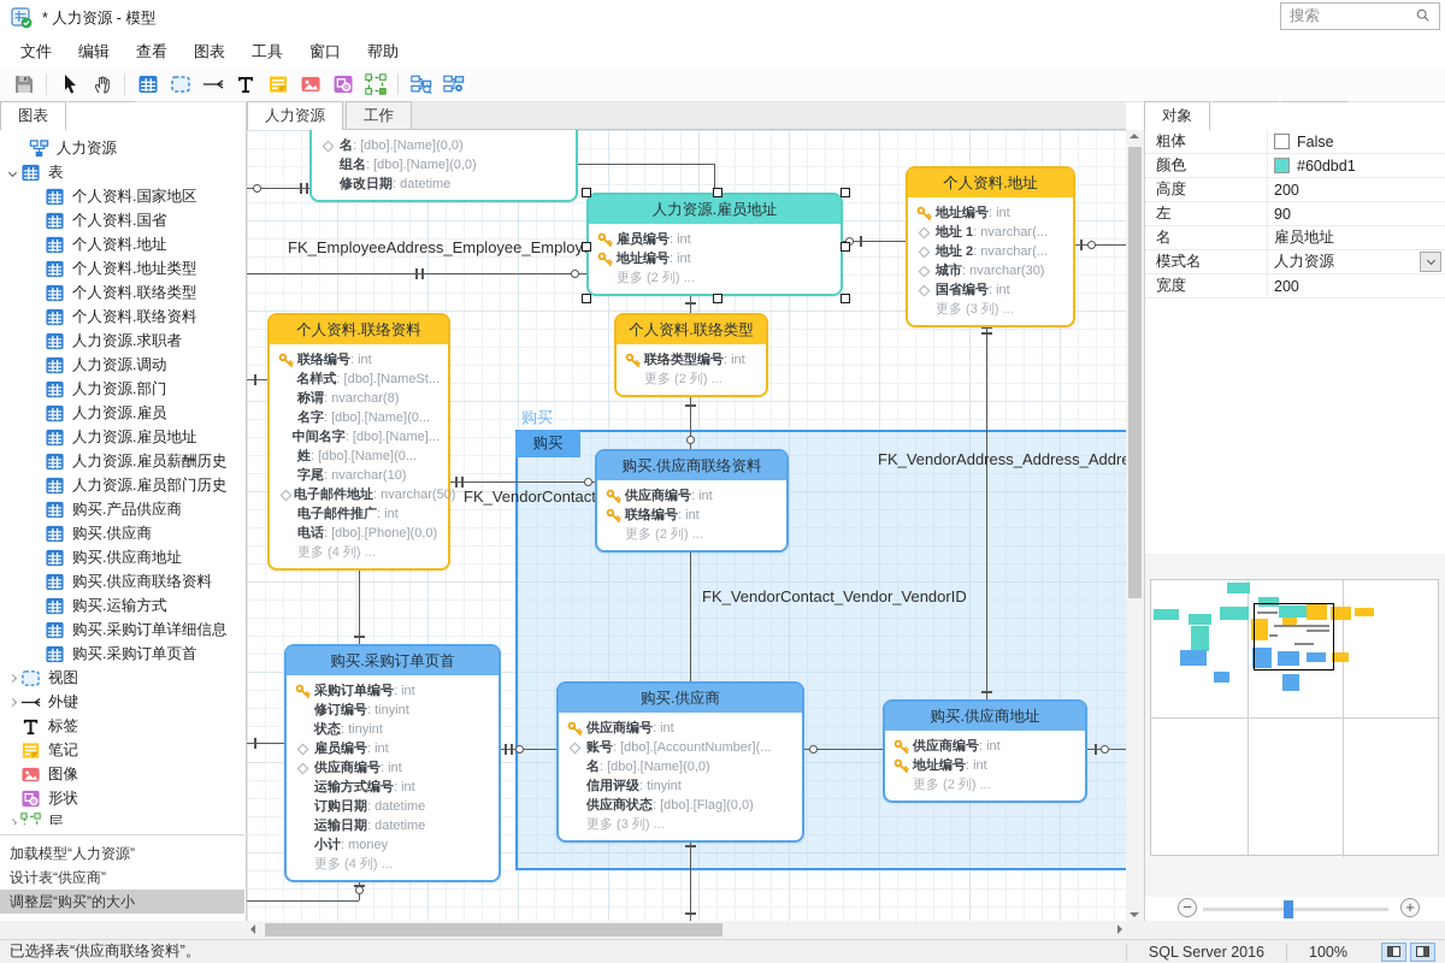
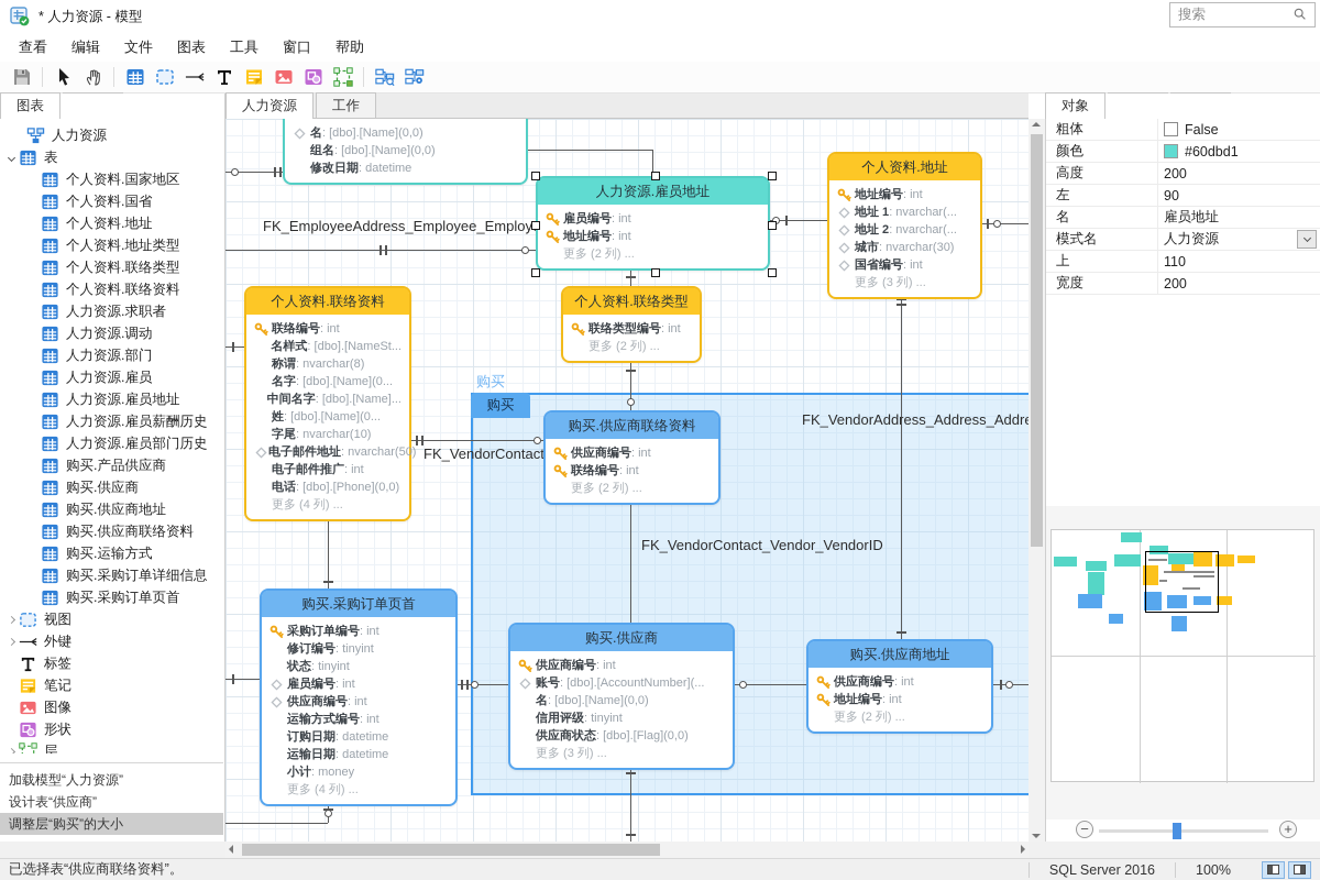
  * 人力资源 - 模型
- 文件
+ 查看
  编辑
- 查看
+ 文件
  图表
  工具
  窗口
  帮助
  搜索
  图表
  人力资源
  工作
  对象
  人力资源
  表
  个人资料.国家地区
  个人资料.国省
  个人资料.地址
  个人资料.地址类型
  个人资料.联络类型
  个人资料.联络资料
  人力资源.求职者
  人力资源.调动
  人力资源.部门
  人力资源.雇员
  人力资源.雇员地址
  人力资源.雇员薪酬历史
  人力资源.雇员部门历史
  购买.产品供应商
  购买.供应商
  购买.供应商地址
  购买.供应商联络资料
  购买.运输方式
  购买.采购订单详细信息
  购买.采购订单页首
  视图
  外键
  标签
  笔记
  图像
  形状
  层
  加载模型“人力资源”
  设计表“供应商”
  调整层“购买”的大小
  购买
  购买
  FK_EmployeeAddress_Employee_Employ
  FK_VendorAddress_Address_Addre
  FK_VendorContac
  FK_VendorContact_Vendor_VendorID
  名
  : [dbo].[Name](0,0)
  组名
  : [dbo].[Name](0,0)
  修改日期
  : datetime
  人力资源.雇员地址
  雇员编号
  : int
  地址编号
  : int
  更多 (2 列) ...
  个人资料.地址
  地址编号
  : int
  地址 1
  : nvarchar(...
  地址 2
  : nvarchar(...
  城市
  : nvarchar(30)
  国省编号
  : int
  更多 (3 列) ...
  个人资料.联络资料
  联络编号
  : int
  名样式
  : [dbo].[NameSt...
  称谓
  : nvarchar(8)
  名字
  : [dbo].[Name](0...
  中间名字
  : [dbo].[Name]...
  姓
  : [dbo].[Name](0...
  字尾
  : nvarchar(10)
  电子邮件地址
  : nvarchar(50)
  电子邮件推广
  : int
  电话
  : [dbo].[Phone](0,0)
  更多 (4 列) ...
  个人资料.联络类型
  联络类型编号
  : int
  更多 (2 列) ...
  购买.供应商联络资料
  供应商编号
  : int
  联络编号
  : int
  更多 (2 列) ...
  购买.采购订单页首
  采购订单编号
  : int
  修订编号
  : tinyint
  状态
  : tinyint
  雇员编号
  : int
  供应商编号
  : int
  运输方式编号
  : int
  订购日期
  : datetime
  运输日期
  : datetime
  小计
  : money
  更多 (4 列) ...
  购买.供应商
  供应商编号
  : int
  账号
  : [dbo].[AccountNumber](...
  名
  : [dbo].[Name](0,0)
  信用评级
  : tinyint
  供应商状态
  : [dbo].[Flag](0,0)
  更多 (3 列) ...
  购买.供应商地址
  供应商编号
  : int
  地址编号
  : int
  更多 (2 列) ...
  粗体
  False
  颜色
  #60dbd1
  高度
  200
  左
  90
  名
  雇员地址
  模式名
  人力资源
+ 上
+ 110
  宽度
  200
  −
  +
  已选择表“供应商联络资料”。
  SQL Server 2016
  100%
